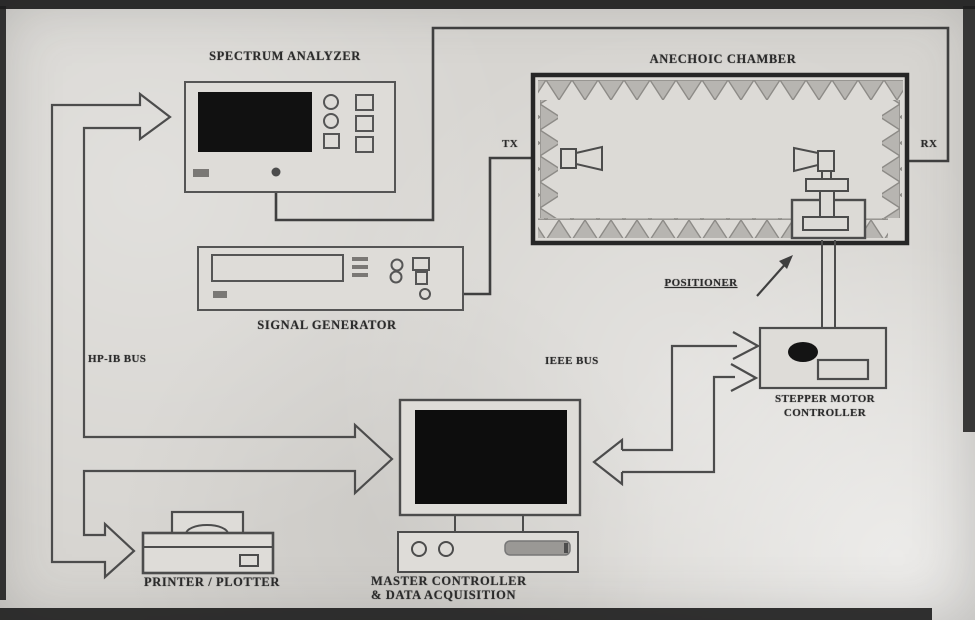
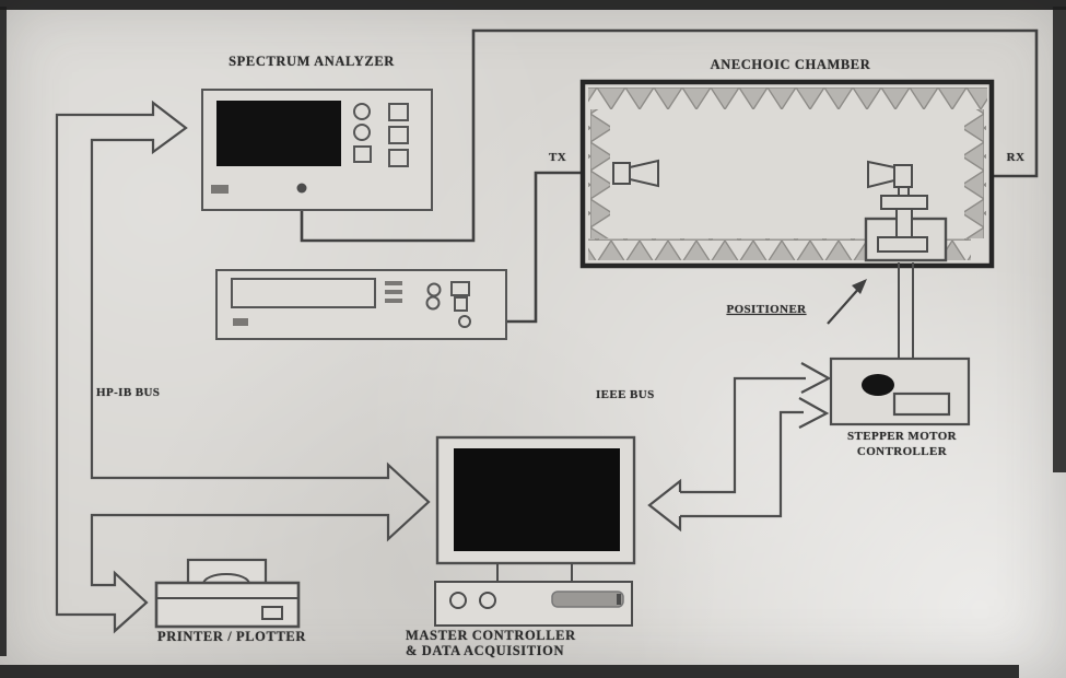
  SPECTRUM ANALYZER
  ANECHOIC CHAMBER
  TX
  RX
- SIGNAL GENERATOR
  HP-IB BUS
  IEEE BUS
  POSITIONER
  STEPPER MOTOR
  CONTROLLER
  MASTER CONTROLLER
  & DATA ACQUISITION
  PRINTER / PLOTTER
